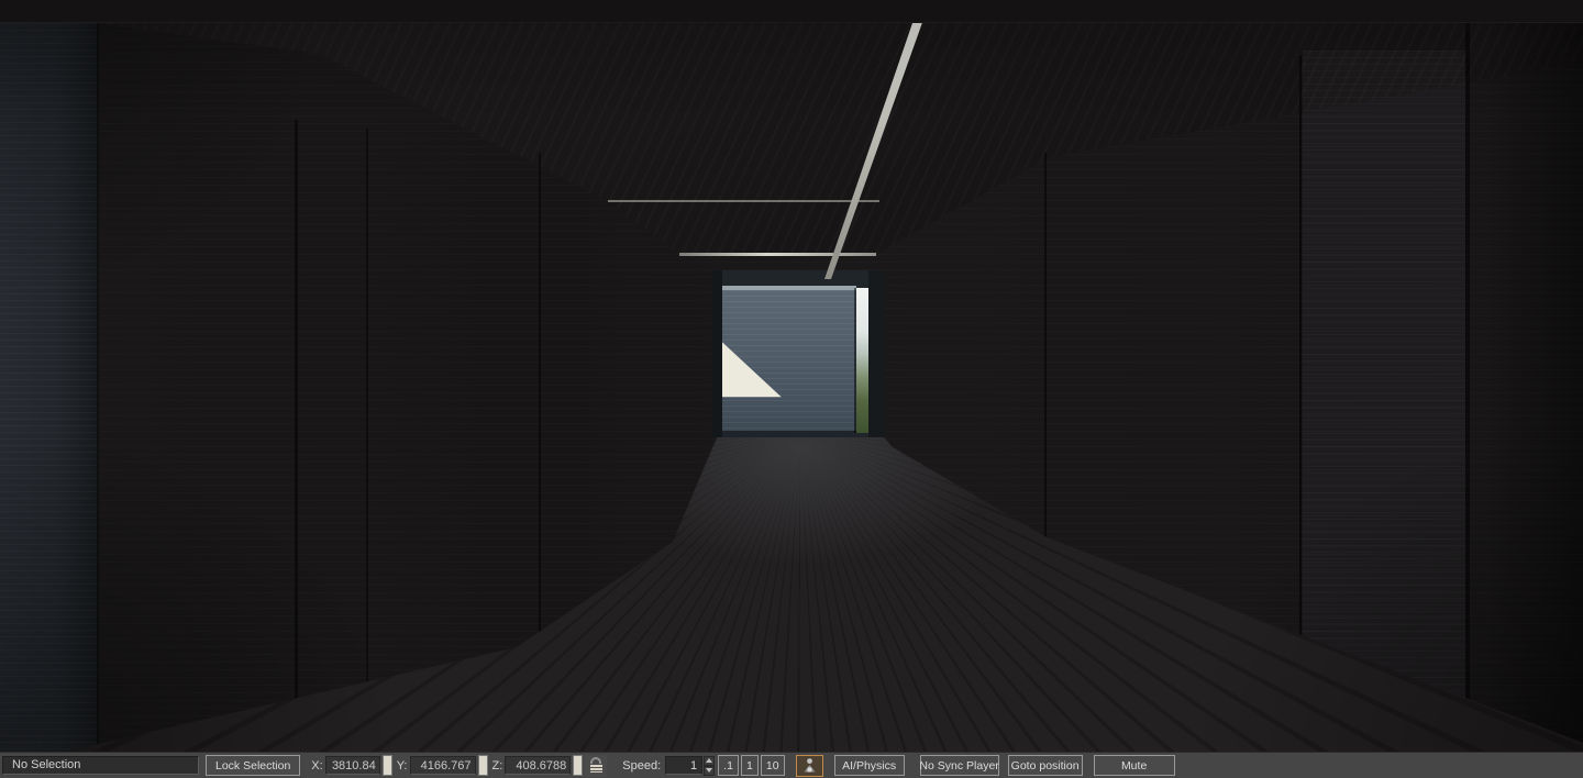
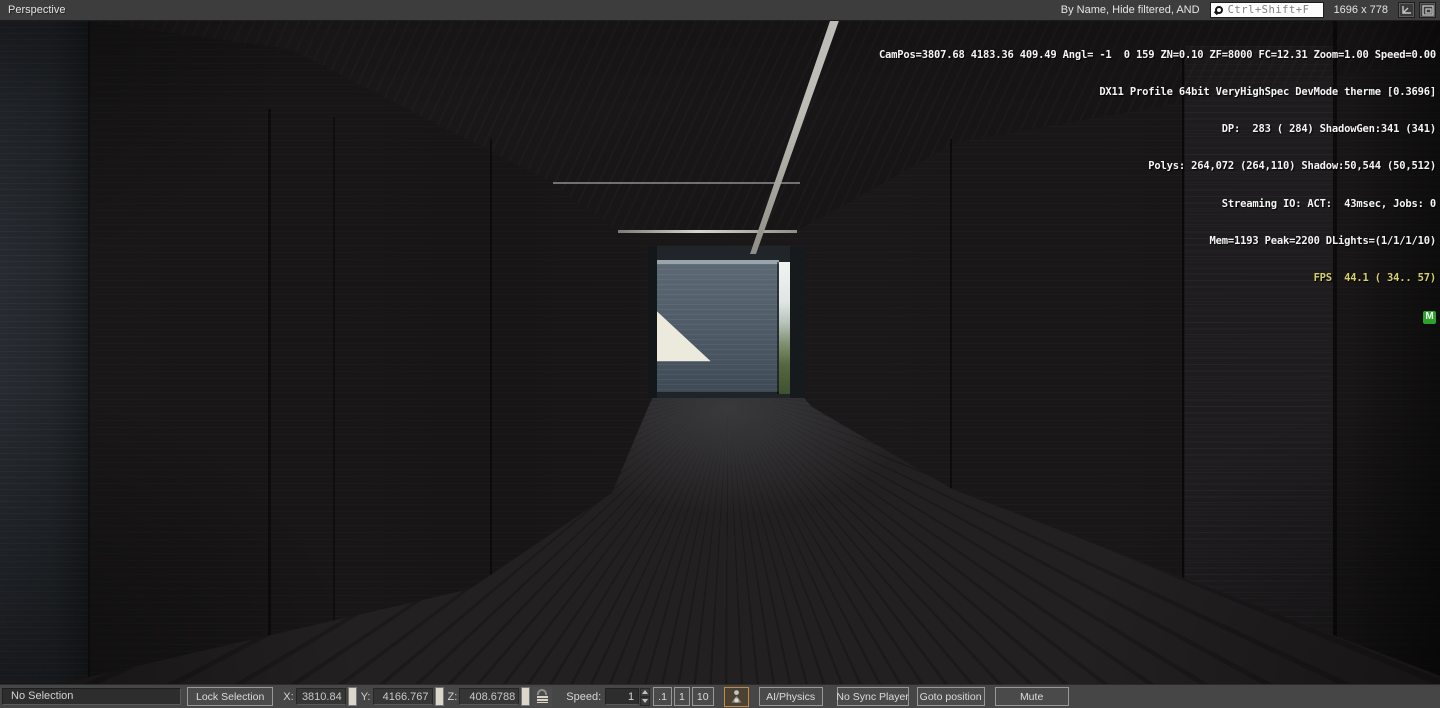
+ Perspective
+ By Name, Hide filtered, AND
+ Ctrl+Shift+F
+ 1696 x 778
+ CamPos=3807.68 4183.36 409.49 Angl= -1 0 159 ZN=0.10 ZF=8000 FC=12.31 Zoom=1.00 Speed=0.00
+ DX11 Profile 64bit VeryHighSpec DevMode therme [0.3696]
+ DP: 283 ( 284) ShadowGen:341 (341)
+ Polys: 264,072 (264,110) Shadow:50,544 (50,512)
+ Streaming IO: ACT: 43msec, Jobs: 0
+ Mem=1193 Peak=2200 DLights=(1/1/1/10)
+ FPS 44.1 ( 34.. 57)
+ M
  No Selection
  Lock Selection
  X:
  3810.84
  Y:
  4166.767
  Z:
  408.6788
  Speed:
  1
  .1
  1
  10
  AI/Physics
  No Sync Player
  Goto position
  Mute
